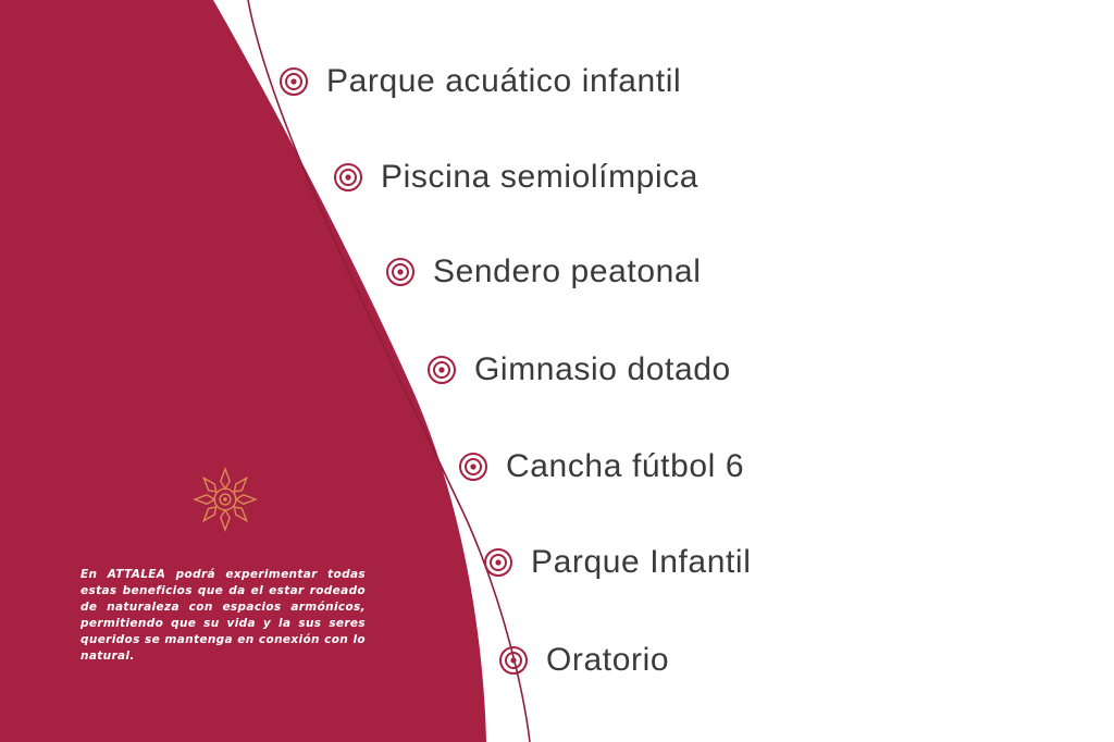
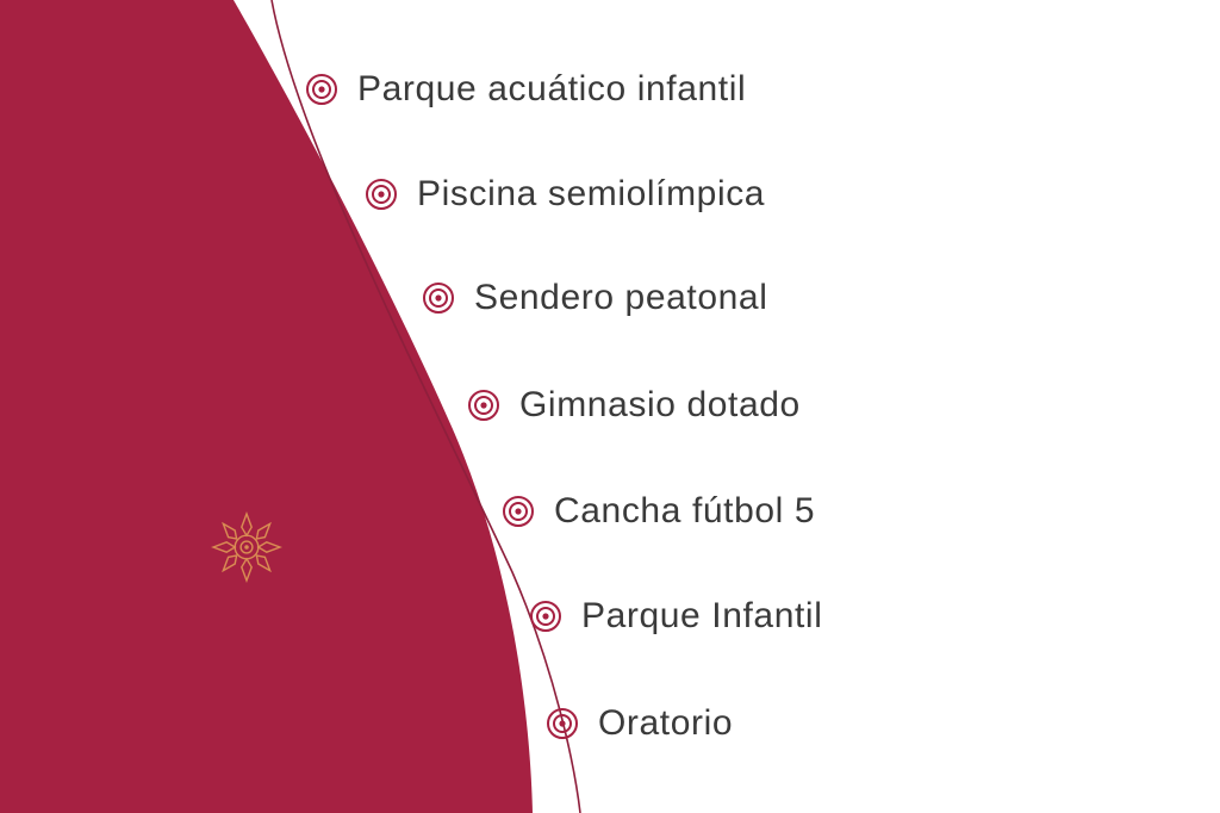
- En ATTALEA podrá experimentar todas estas beneficios que da el estar rodeado de naturaleza con espacios armónicos, permitiendo que su vida y la sus seres queridos se mantenga en conexión con lo natural.
  Parque acuático infantil
  Piscina semiolímpica
  Sendero peatonal
  Gimnasio dotado
- Cancha fútbol 6
+ Cancha fútbol 5
  Parque Infantil
  Oratorio
